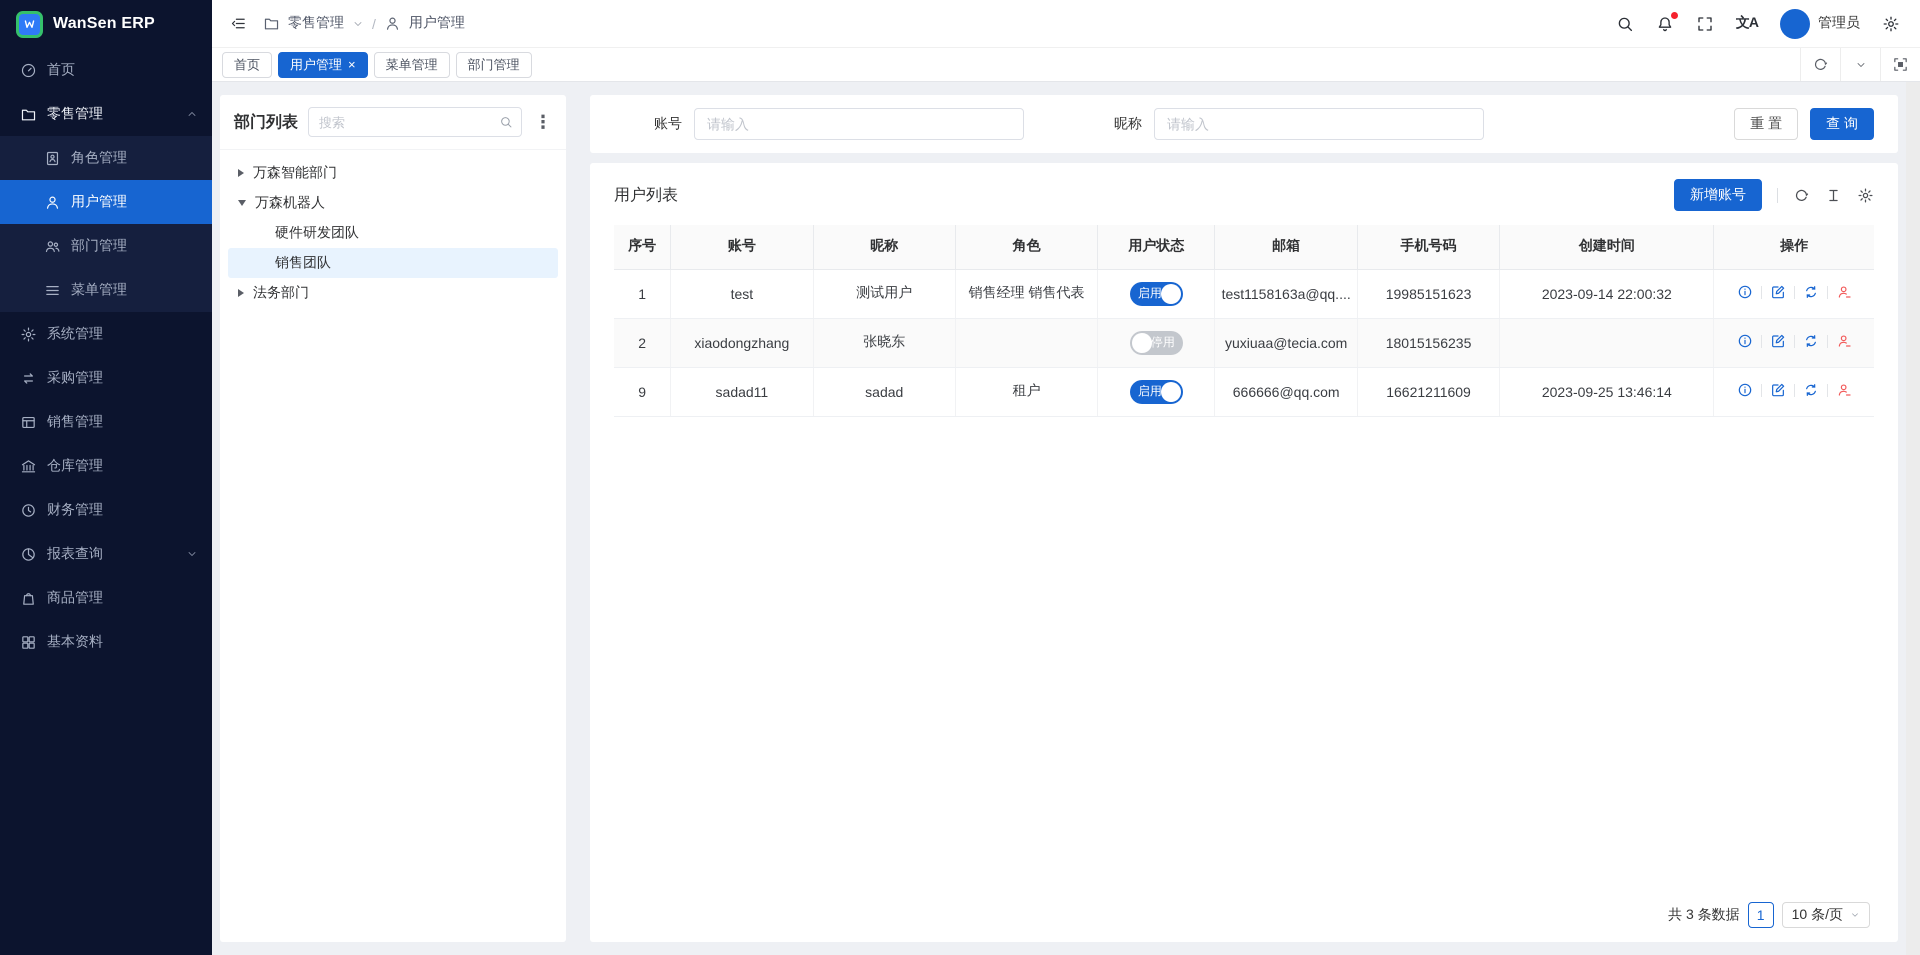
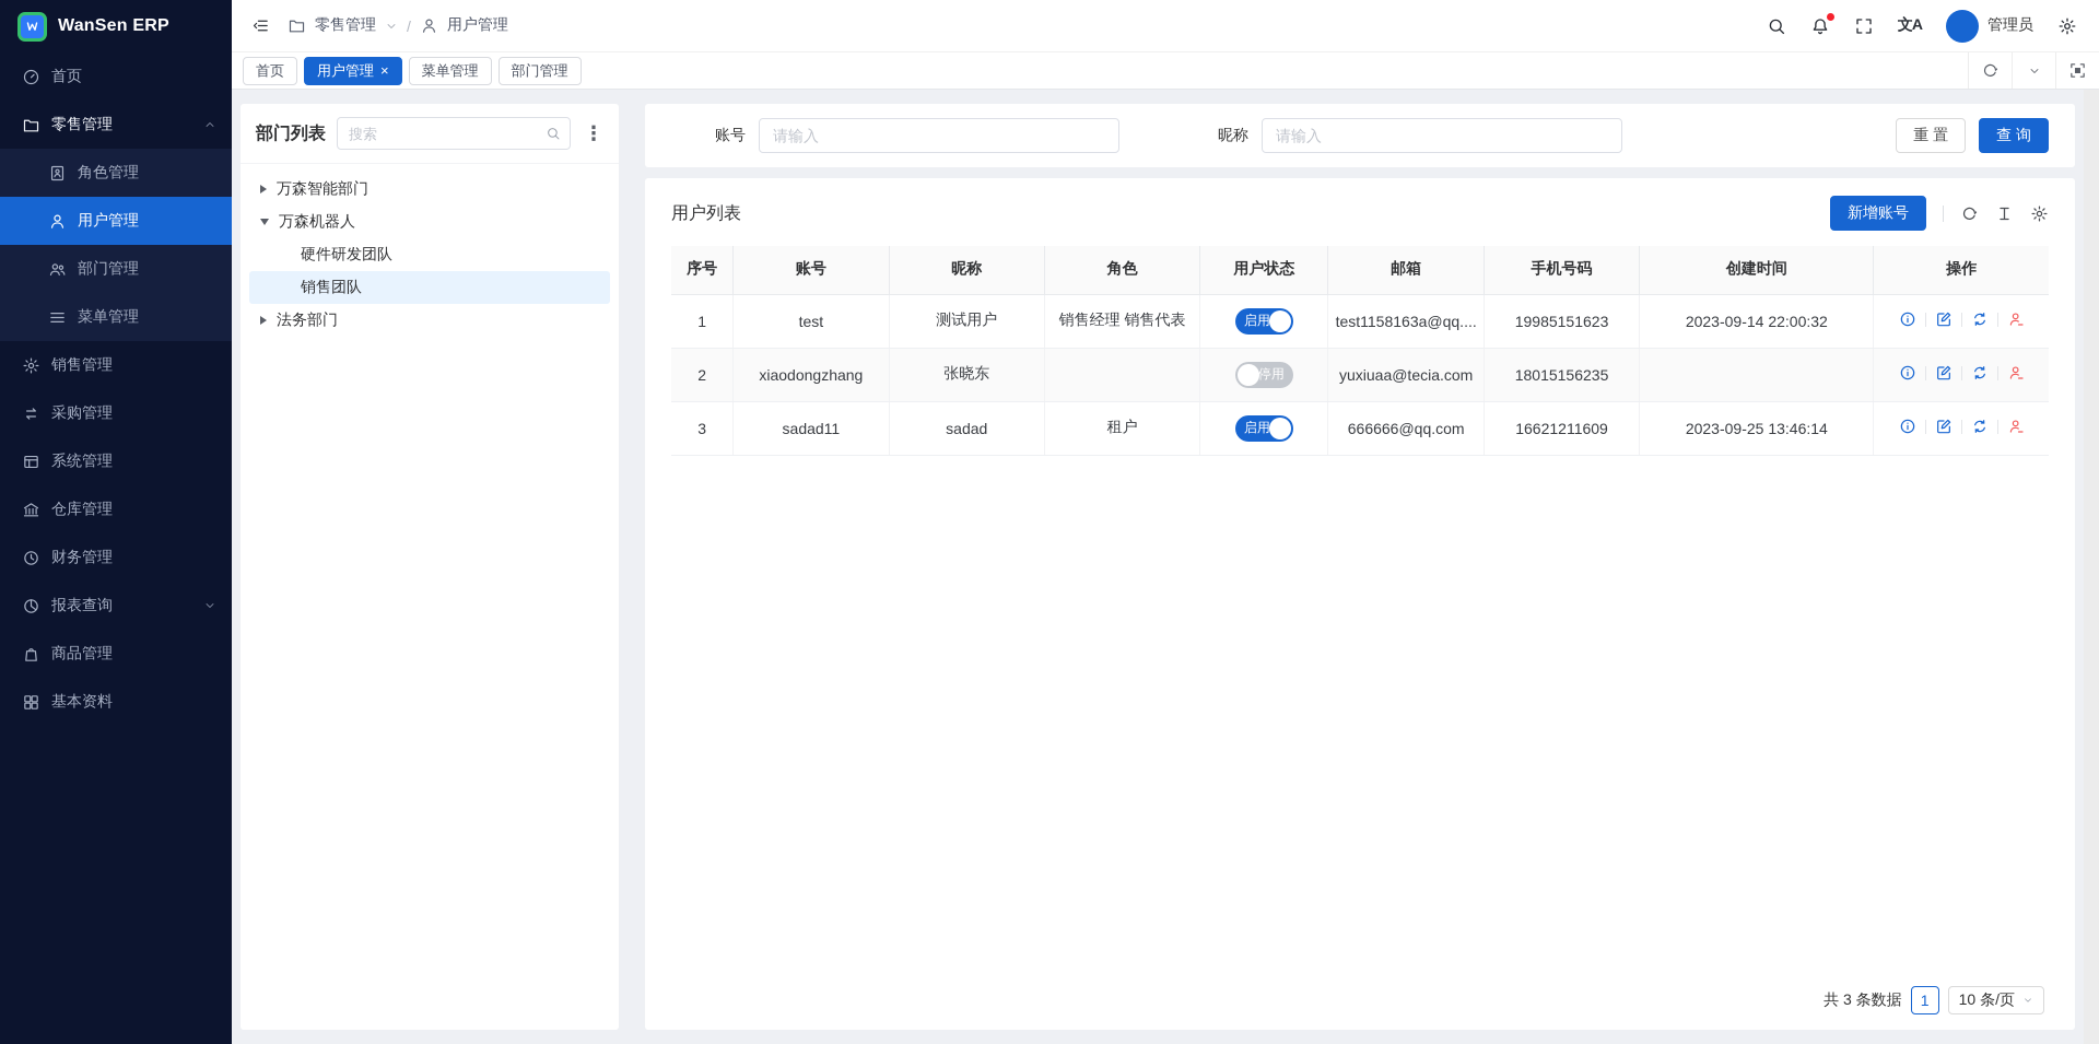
  WanSen ERP
  首页
  零售管理
  角色管理
  用户管理
  部门管理
  菜单管理
- 系统管理
+ 销售管理
  采购管理
- 销售管理
+ 系统管理
  仓库管理
  财务管理
  报表查询
  商品管理
  基本资料
  零售管理
  /
  用户管理
  文A
  管理员
  首页
  用户管理
  ×
  菜单管理
  部门管理
  部门列表
  搜索
  ⋮
  万森智能部门
  万森机器人
  硬件研发团队
  销售团队
  法务部门
  账号
  请输入
  昵称
  请输入
  重 置
  查 询
  用户列表
  新增账号
  序号	账号	昵称	角色	用户状态	邮箱	手机号码	创建时间	操作
  1	test	测试用户	销售经理 销售代表	启用	test1158163a@qq....	19985151623	2023-09-14 22:00:32
  2	xiaodongzhang	张晓东		停用	yuxiuaa@tecia.com	18015156235
- 9	sadad11	sadad	租户	启用	666666@qq.com	16621211609	2023-09-25 13:46:14
+ 3	sadad11	sadad	租户	启用	666666@qq.com	16621211609	2023-09-25 13:46:14
  共 3 条数据
  1
  10 条/页
